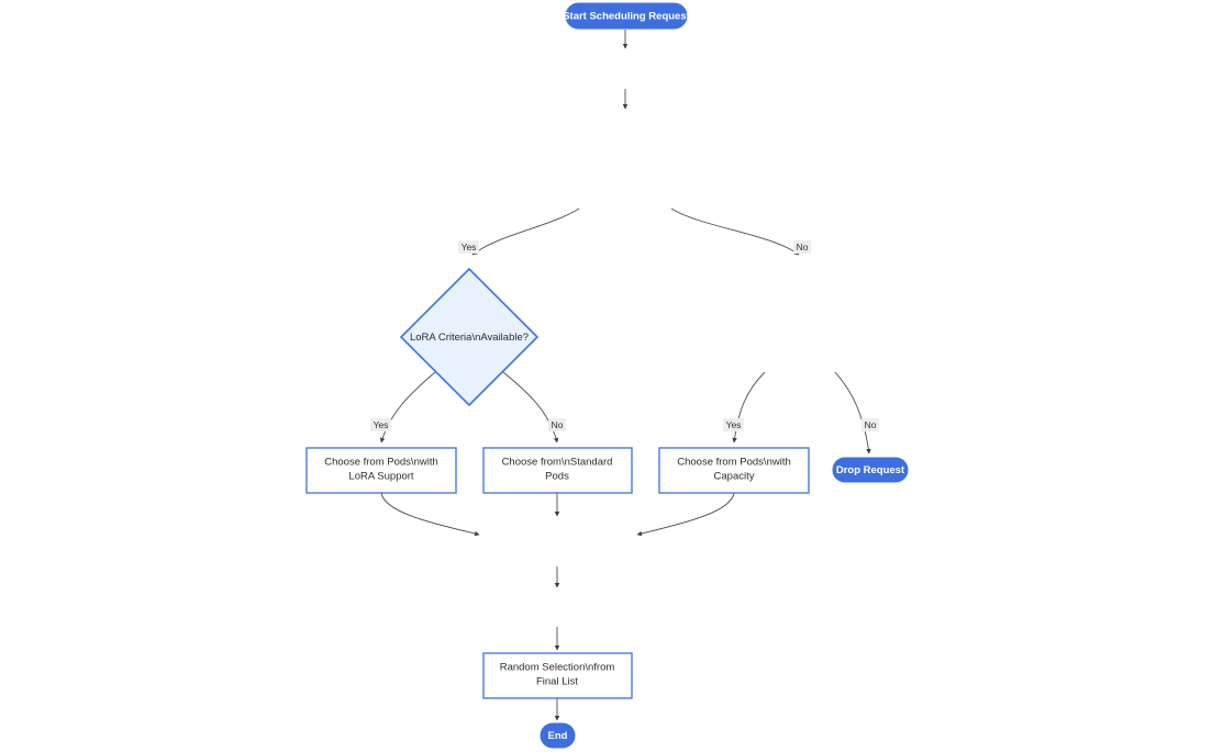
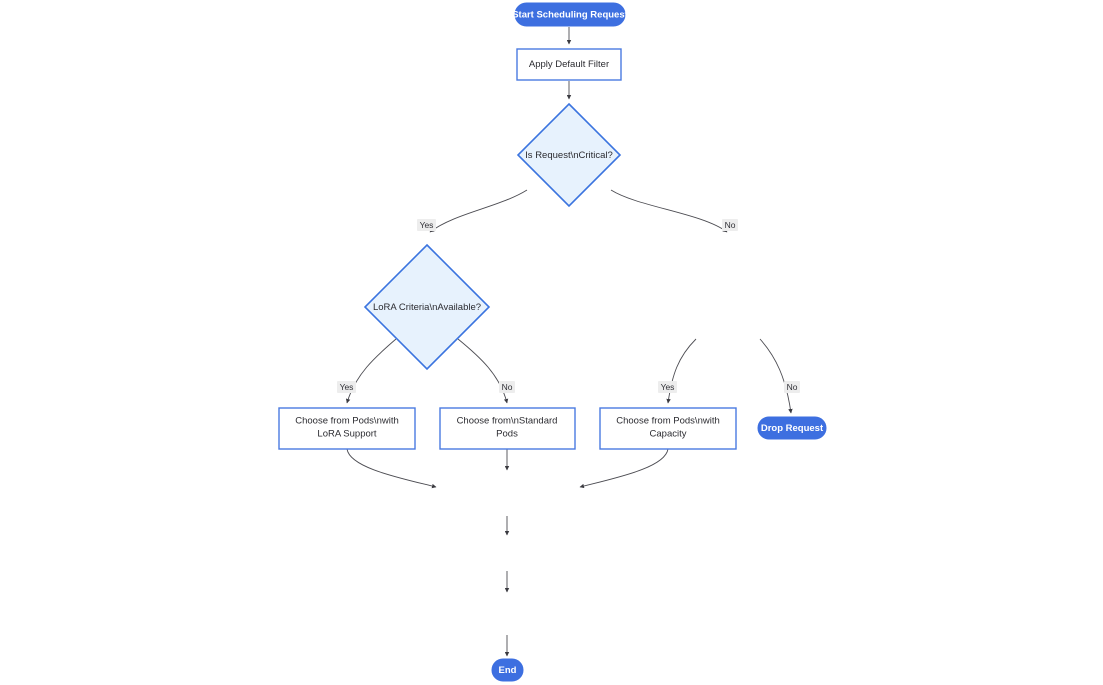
  Start Scheduling Request
+ Apply Default Filter
+ Is Request\nCritical?
  LoRA Criteria\nAvailable?
  Choose from Pods\nwith
  LoRA Support
  Choose from\nStandard
  Pods
  Choose from Pods\nwith
  Capacity
  Drop Request
- Random Selection\nfrom
- Final List
  End
  Yes
  No
  Yes
  No
  Yes
  No
